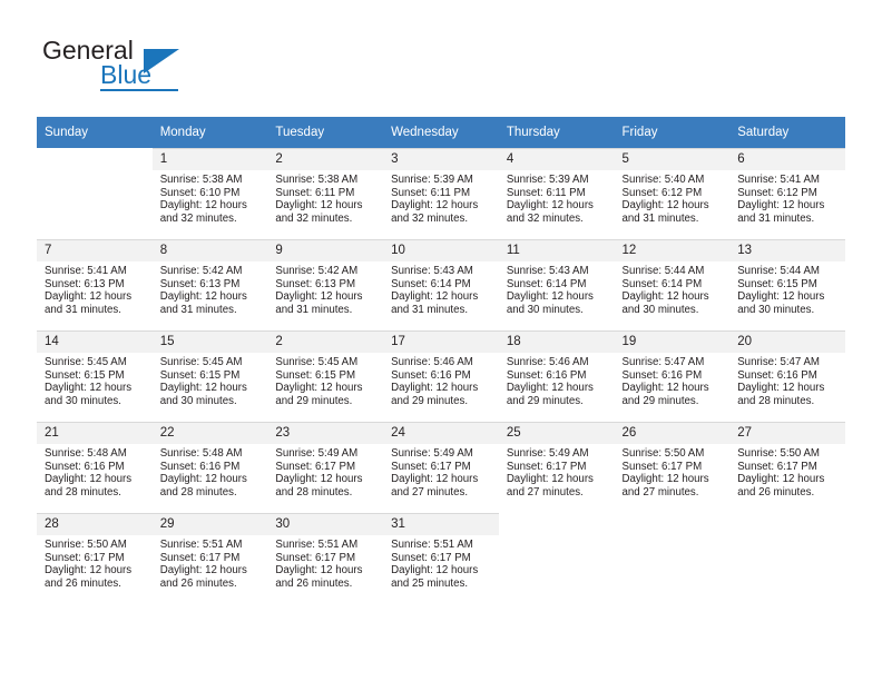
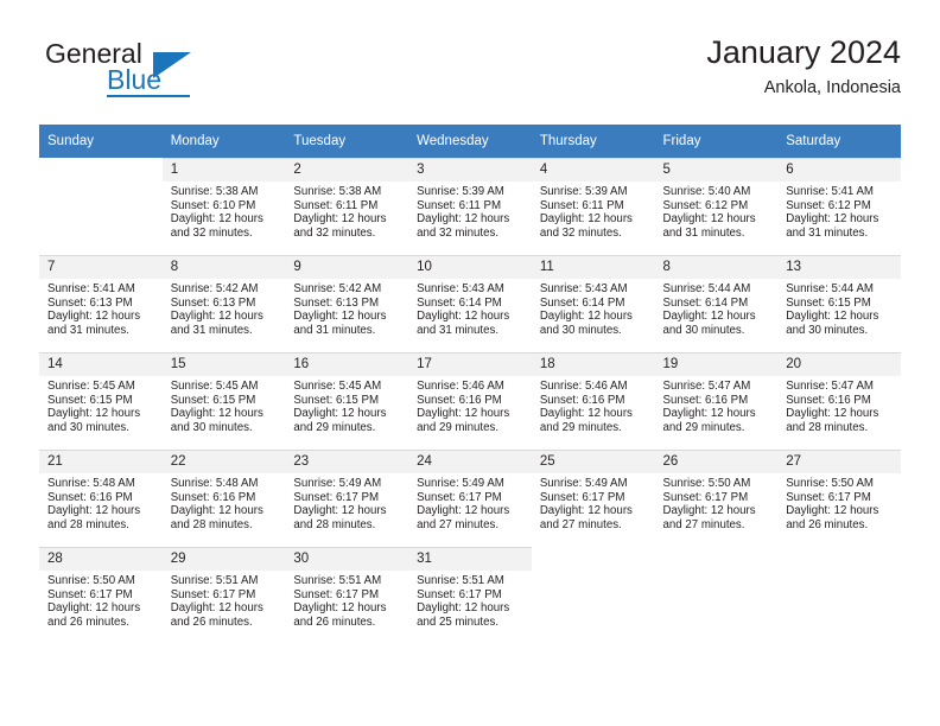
  General
  Blue
+ January 2024
+ Ankola, Indonesia
  Sunday	Monday	Tuesday	Wednesday	Thursday	Friday	Saturday
  	1Sunrise: 5:38 AMSunset: 6:10 PMDaylight: 12 hours and 32 minutes.	2Sunrise: 5:38 AMSunset: 6:11 PMDaylight: 12 hours and 32 minutes.	3Sunrise: 5:39 AMSunset: 6:11 PMDaylight: 12 hours and 32 minutes.	4Sunrise: 5:39 AMSunset: 6:11 PMDaylight: 12 hours and 32 minutes.	5Sunrise: 5:40 AMSunset: 6:12 PMDaylight: 12 hours and 31 minutes.	6Sunrise: 5:41 AMSunset: 6:12 PMDaylight: 12 hours and 31 minutes.
- 7Sunrise: 5:41 AMSunset: 6:13 PMDaylight: 12 hours and 31 minutes.	8Sunrise: 5:42 AMSunset: 6:13 PMDaylight: 12 hours and 31 minutes.	9Sunrise: 5:42 AMSunset: 6:13 PMDaylight: 12 hours and 31 minutes.	10Sunrise: 5:43 AMSunset: 6:14 PMDaylight: 12 hours and 31 minutes.	11Sunrise: 5:43 AMSunset: 6:14 PMDaylight: 12 hours and 30 minutes.	12Sunrise: 5:44 AMSunset: 6:14 PMDaylight: 12 hours and 30 minutes.	13Sunrise: 5:44 AMSunset: 6:15 PMDaylight: 12 hours and 30 minutes.
+ 7Sunrise: 5:41 AMSunset: 6:13 PMDaylight: 12 hours and 31 minutes.	8Sunrise: 5:42 AMSunset: 6:13 PMDaylight: 12 hours and 31 minutes.	9Sunrise: 5:42 AMSunset: 6:13 PMDaylight: 12 hours and 31 minutes.	10Sunrise: 5:43 AMSunset: 6:14 PMDaylight: 12 hours and 31 minutes.	11Sunrise: 5:43 AMSunset: 6:14 PMDaylight: 12 hours and 30 minutes.	8Sunrise: 5:44 AMSunset: 6:14 PMDaylight: 12 hours and 30 minutes.	13Sunrise: 5:44 AMSunset: 6:15 PMDaylight: 12 hours and 30 minutes.
- 14Sunrise: 5:45 AMSunset: 6:15 PMDaylight: 12 hours and 30 minutes.	15Sunrise: 5:45 AMSunset: 6:15 PMDaylight: 12 hours and 30 minutes.	2Sunrise: 5:45 AMSunset: 6:15 PMDaylight: 12 hours and 29 minutes.	17Sunrise: 5:46 AMSunset: 6:16 PMDaylight: 12 hours and 29 minutes.	18Sunrise: 5:46 AMSunset: 6:16 PMDaylight: 12 hours and 29 minutes.	19Sunrise: 5:47 AMSunset: 6:16 PMDaylight: 12 hours and 29 minutes.	20Sunrise: 5:47 AMSunset: 6:16 PMDaylight: 12 hours and 28 minutes.
+ 14Sunrise: 5:45 AMSunset: 6:15 PMDaylight: 12 hours and 30 minutes.	15Sunrise: 5:45 AMSunset: 6:15 PMDaylight: 12 hours and 30 minutes.	16Sunrise: 5:45 AMSunset: 6:15 PMDaylight: 12 hours and 29 minutes.	17Sunrise: 5:46 AMSunset: 6:16 PMDaylight: 12 hours and 29 minutes.	18Sunrise: 5:46 AMSunset: 6:16 PMDaylight: 12 hours and 29 minutes.	19Sunrise: 5:47 AMSunset: 6:16 PMDaylight: 12 hours and 29 minutes.	20Sunrise: 5:47 AMSunset: 6:16 PMDaylight: 12 hours and 28 minutes.
  21Sunrise: 5:48 AMSunset: 6:16 PMDaylight: 12 hours and 28 minutes.	22Sunrise: 5:48 AMSunset: 6:16 PMDaylight: 12 hours and 28 minutes.	23Sunrise: 5:49 AMSunset: 6:17 PMDaylight: 12 hours and 28 minutes.	24Sunrise: 5:49 AMSunset: 6:17 PMDaylight: 12 hours and 27 minutes.	25Sunrise: 5:49 AMSunset: 6:17 PMDaylight: 12 hours and 27 minutes.	26Sunrise: 5:50 AMSunset: 6:17 PMDaylight: 12 hours and 27 minutes.	27Sunrise: 5:50 AMSunset: 6:17 PMDaylight: 12 hours and 26 minutes.
  28Sunrise: 5:50 AMSunset: 6:17 PMDaylight: 12 hours and 26 minutes.	29Sunrise: 5:51 AMSunset: 6:17 PMDaylight: 12 hours and 26 minutes.	30Sunrise: 5:51 AMSunset: 6:17 PMDaylight: 12 hours and 26 minutes.	31Sunrise: 5:51 AMSunset: 6:17 PMDaylight: 12 hours and 25 minutes.
